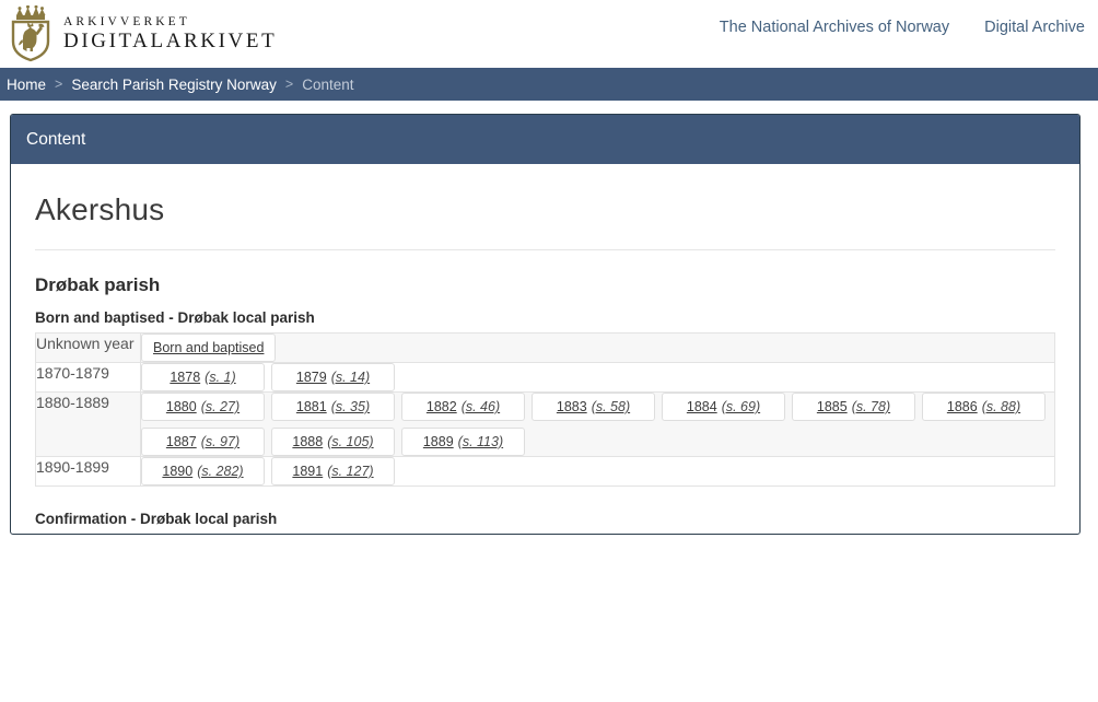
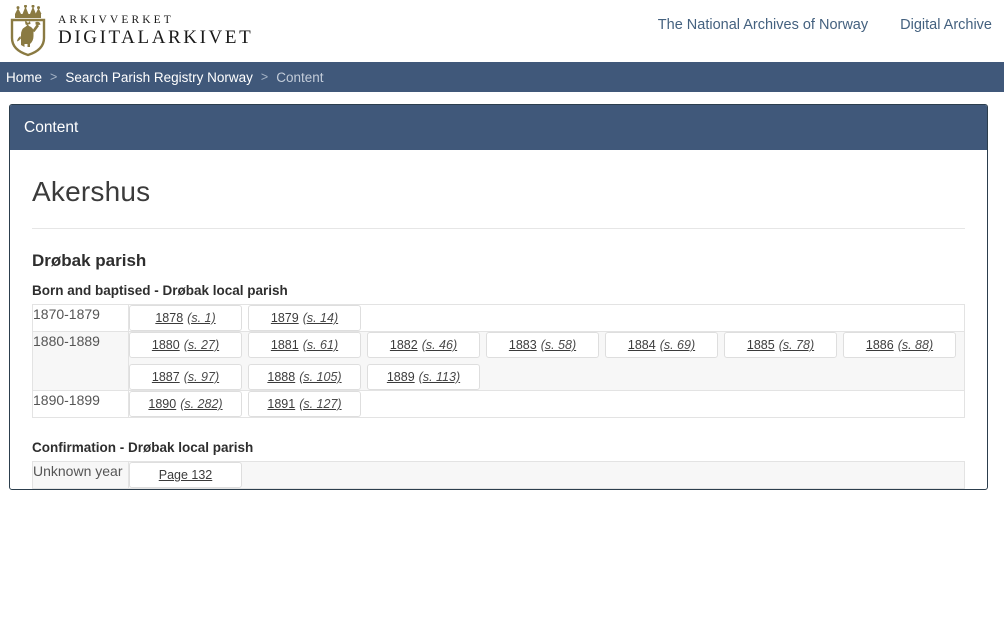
  ARKIVVERKET
  DIGITALARKIVET
  The National Archives of Norway
  Digital Archive
  Home
  >
  Search Parish Registry Norway
  >
  Content
  Content
  Akershus
  Drøbak parish
  Born and baptised - Drøbak local parish
- Unknown year	Born and baptised
  1870-1879	1878 (s. 1) 1879 (s. 14)
- 1880-1889	1880 (s. 27) 1881 (s. 35) 1882 (s. 46) 1883 (s. 58) 1884 (s. 69) 1885 (s. 78) 1886 (s. 88)1887 (s. 97) 1888 (s. 105) 1889 (s. 113)
+ 1880-1889	1880 (s. 27) 1881 (s. 61) 1882 (s. 46) 1883 (s. 58) 1884 (s. 69) 1885 (s. 78) 1886 (s. 88)1887 (s. 97) 1888 (s. 105) 1889 (s. 113)
  1890-1899	1890 (s. 282) 1891 (s. 127)
  Confirmation - Drøbak local parish
+ Unknown year	Page 132
